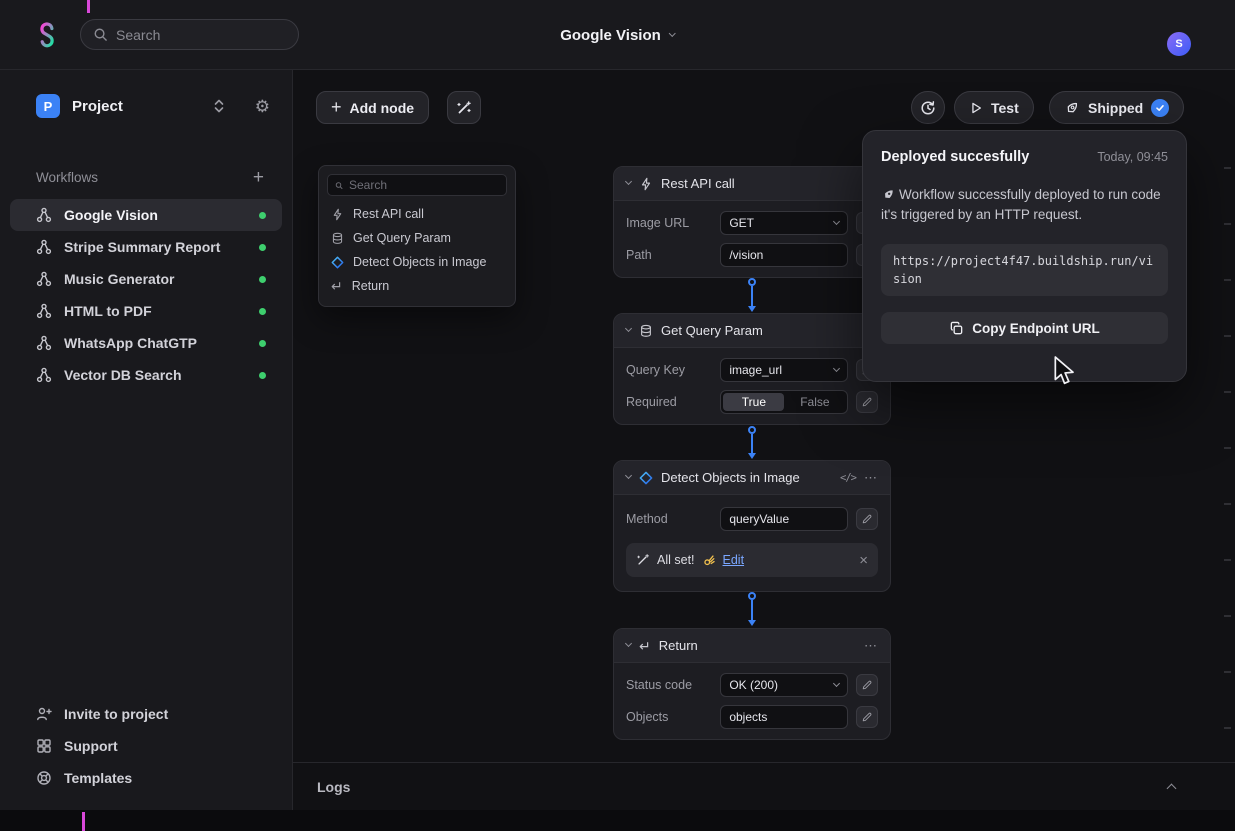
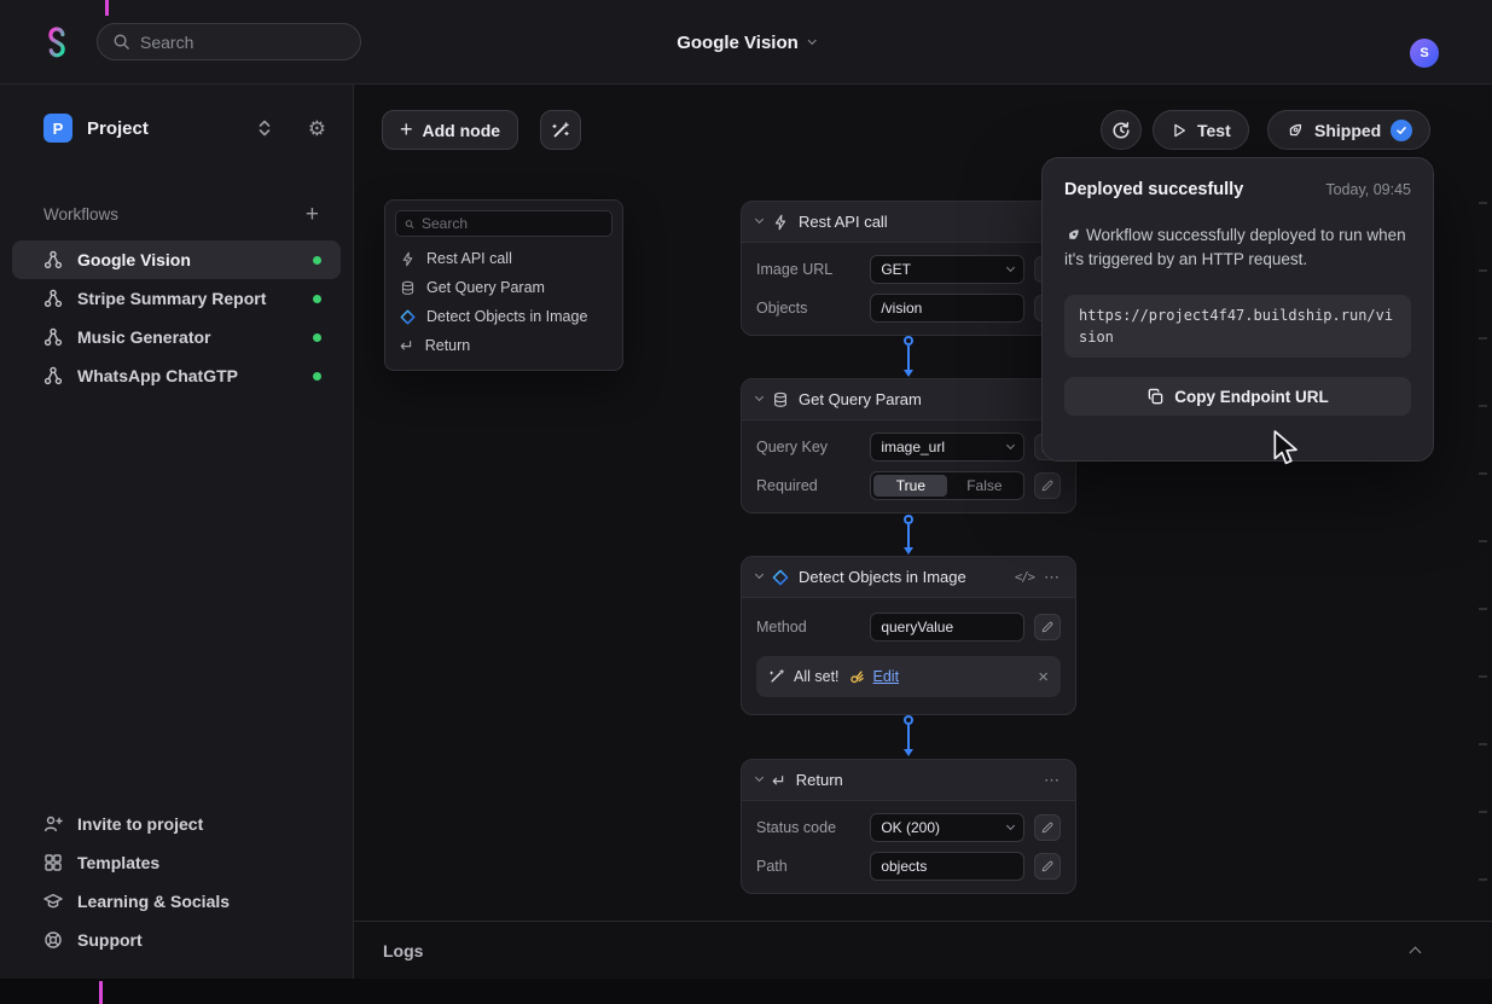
  Search
  Google Vision
  S
  P
  Project
  ⚙
  Workflows
  +
  Google Vision
  Stripe Summary Report
  Music Generator
- HTML to PDF
  WhatsApp ChatGTP
- Vector DB Search
  Invite to project
- Support
+ Templates
+ Learning & Socials
- Templates
+ Support
  +
  Add node
  Test
  Shipped
  Search
  Rest API call
  Get Query Param
  Detect Objects in Image
  ↵
  Return
  Rest API call
  Image URL
  GET
- Path
+ Objects
  /vision
  Get Query Param
  Query Key
  image_url
  Required
  True
  False
  Detect Objects in Image
  </>
  ⋯
  Method
  queryValue
  All set!
  Edit
  ×
  ↵
  Return
  ⋯
  Status code
  OK (200)
- Objects
+ Path
  objects
  Deployed succesfully
  Today, 09:45
- Workflow successfully deployed to run code it's triggered by an HTTP request.
+ Workflow successfully deployed to run when it's triggered by an HTTP request.
  https://project4f47.buildship.run/vision
  Copy Endpoint URL
  Logs
